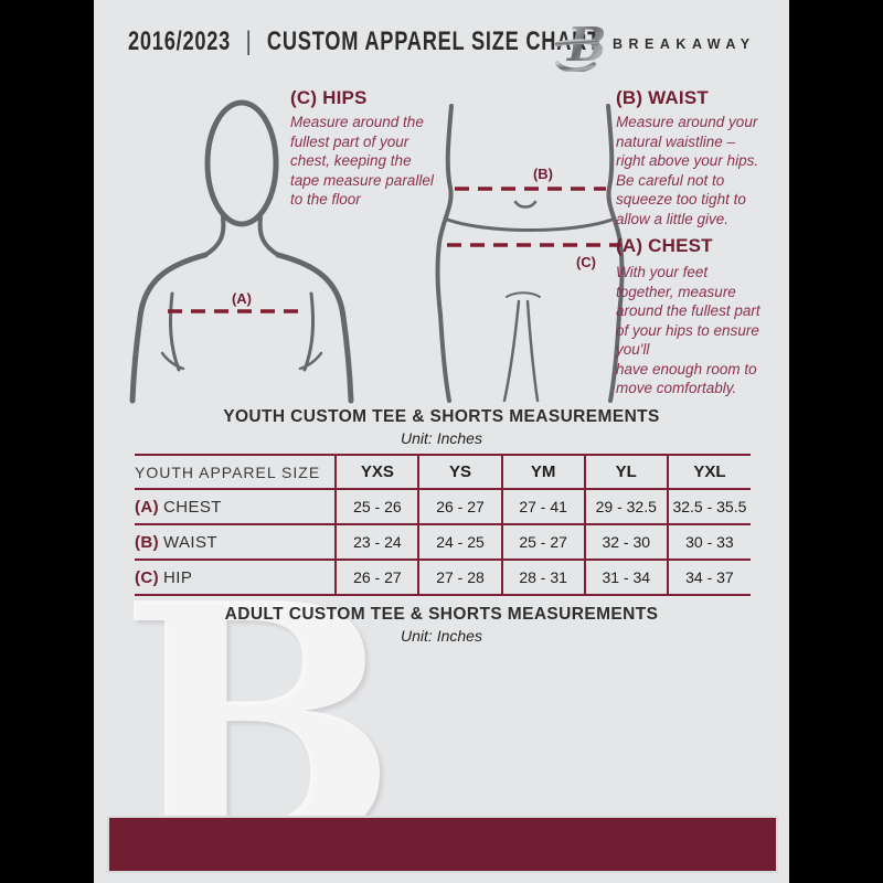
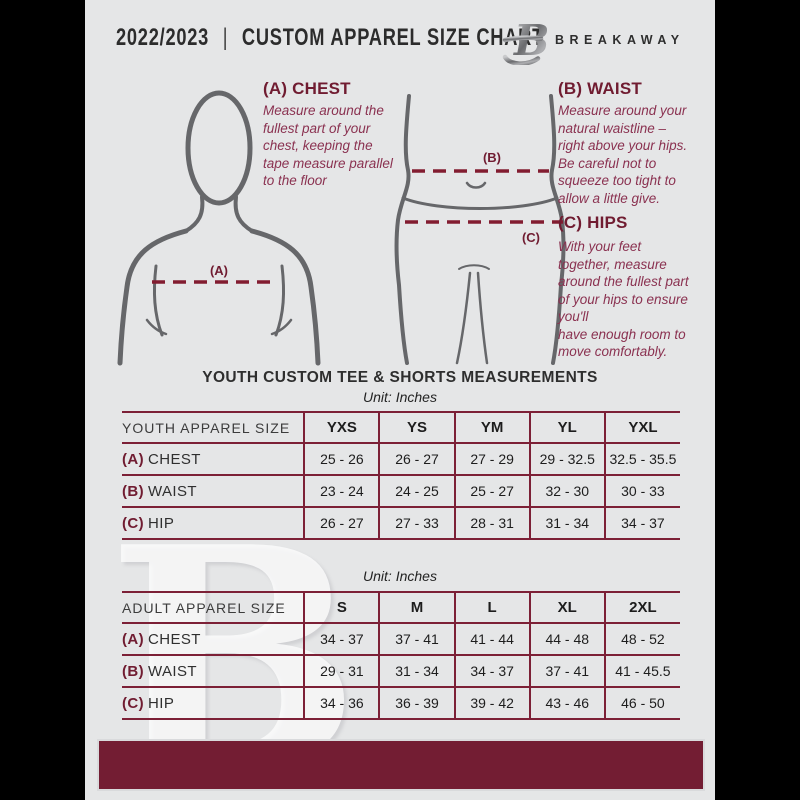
  B
- 2016/2023
+ 2022/2023
  |
  CUSTOM APPAREL SIZE CH
  B
  BREAKAWAY
  (A)
  (B)
  (C)
- (C) HIPS
+ (A) CHEST
  Measure around the
  fullest part of your
  chest, keeping the
  tape measure parallel
  to the floor
  (B) WAIST
  Measure around your
  natural waistline –
  right above your hips.
  Be careful not to
  squeeze too tight to
  allow a little give.
- (A) CHEST
+ (C) HIPS
  With your feet
  together, measure
  around the fullest part
  of your hips to ensure
  you'll
  have enough room to
  move comfortably.
  YOUTH CUSTOM TEE & SHORTS MEASUREMENTS
  Unit: Inches
  YOUTH APPAREL SIZE	YXS	YS	YM	YL	YXL
- (A) CHEST	25 - 26	26 - 27	27 - 41	29 - 32.5	32.5 - 35.5
+ (A) CHEST	25 - 26	26 - 27	27 - 29	29 - 32.5	32.5 - 35.5
  (B) WAIST	23 - 24	24 - 25	25 - 27	32 - 30	30 - 33
- (C) HIP	26 - 27	27 - 28	28 - 31	31 - 34	34 - 37
+ (C) HIP	26 - 27	27 - 33	28 - 31	31 - 34	34 - 37
- ADULT CUSTOM TEE & SHORTS MEASUREMENTS
  Unit: Inches
+ ADULT APPAREL SIZE	S	M	L	XL	2XL
+ (A) CHEST	34 - 37	37 - 41	41 - 44	44 - 48	48 - 52
+ (B) WAIST	29 - 31	31 - 34	34 - 37	37 - 41	41 - 45.5
+ (C) HIP	34 - 36	36 - 39	39 - 42	43 - 46	46 - 50
